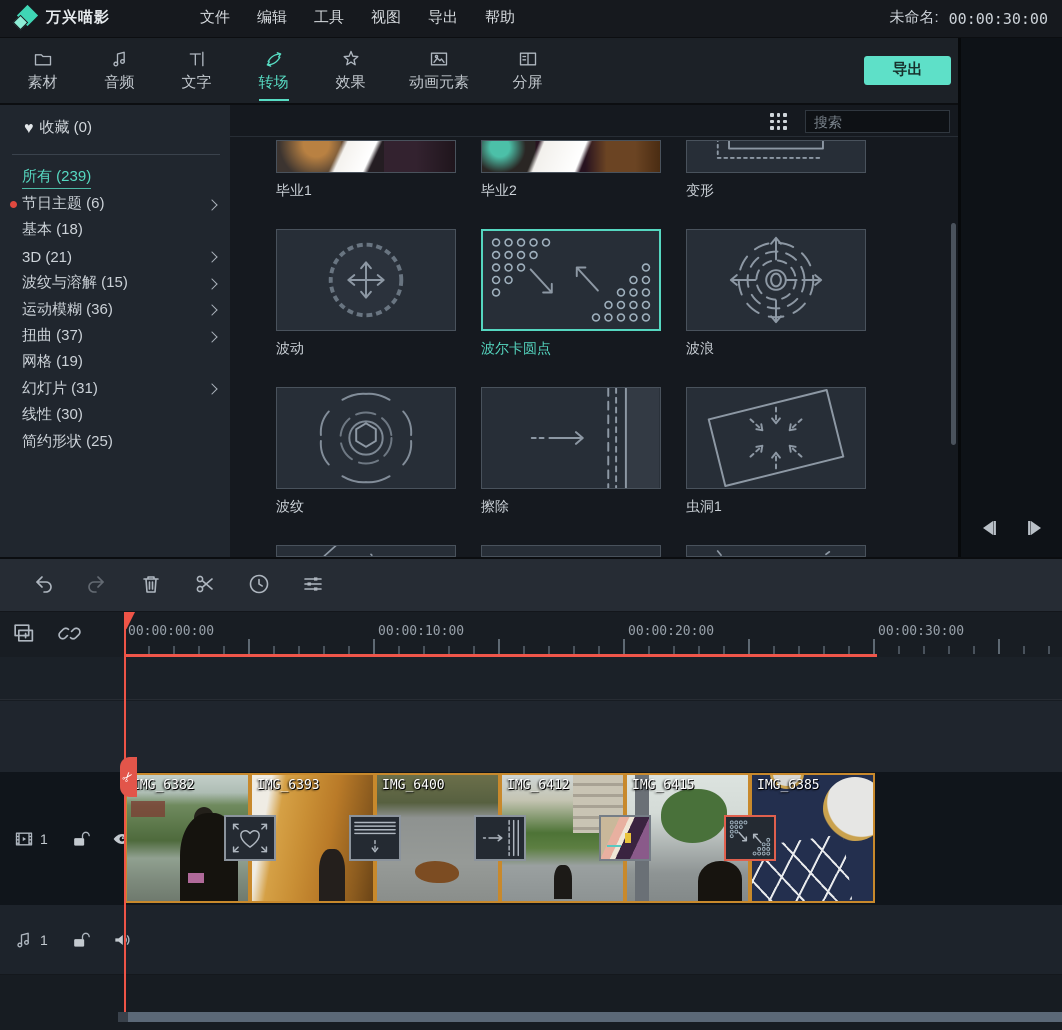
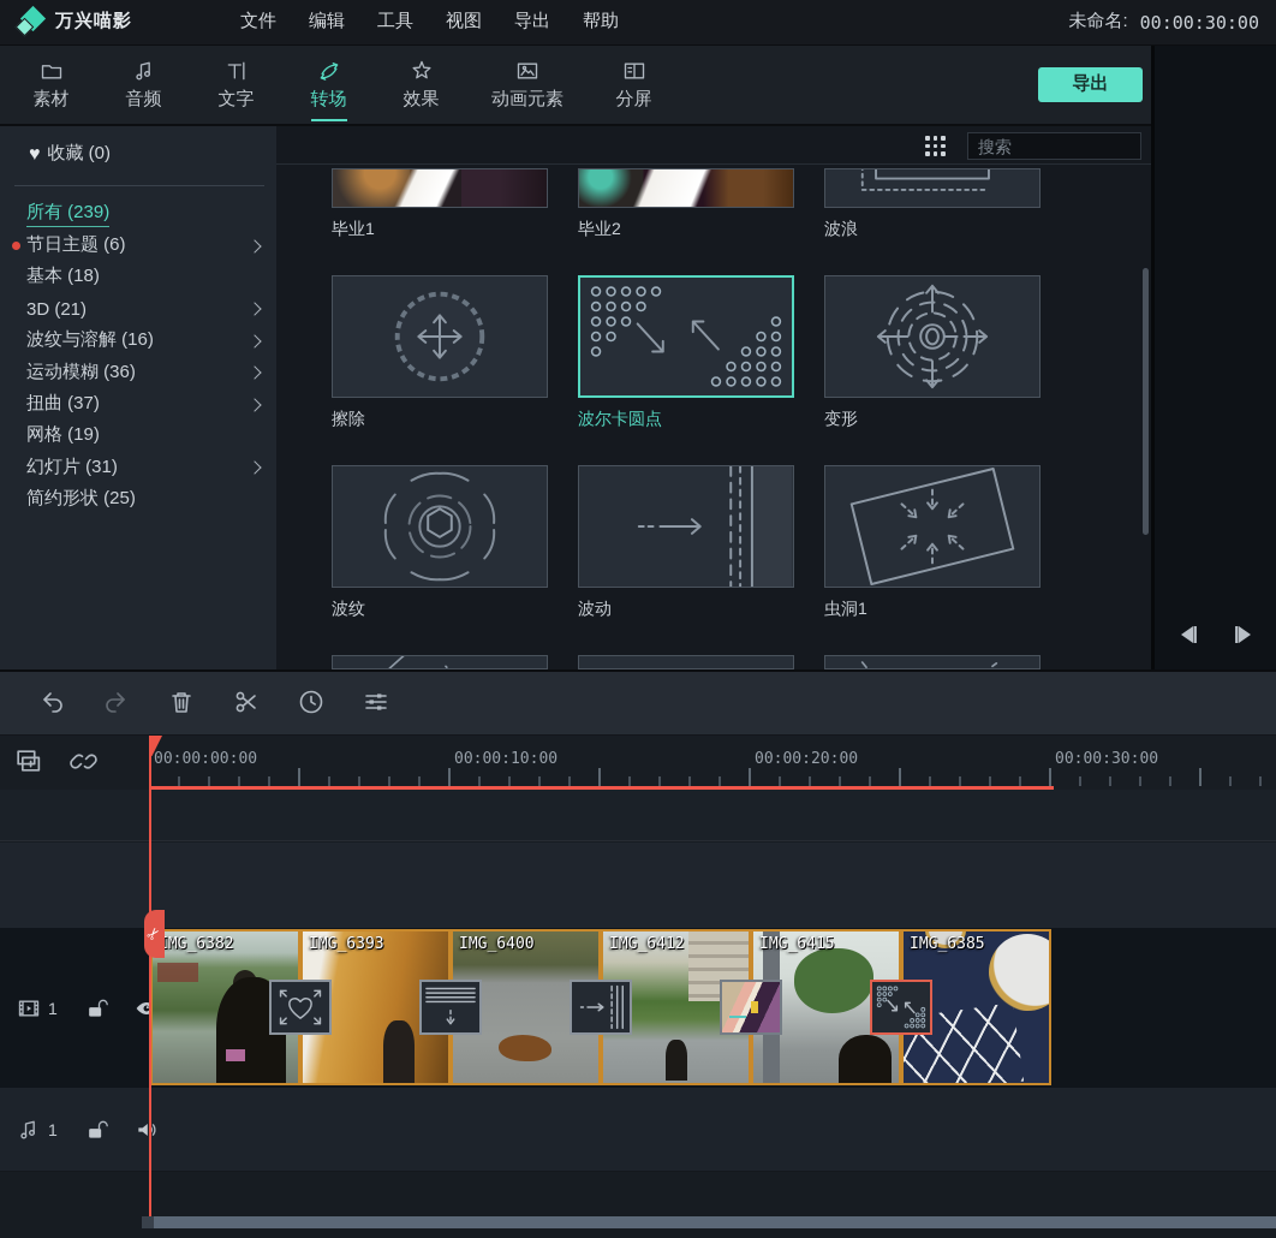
  万兴喵影
  文件
  编辑
  工具
  视图
  导出
  帮助
  未命名:
  00:00:30:00
  素材
  音频
  文字
  转场
  效果
  动画元素
  分屏
  导出
  ♥
  收藏 (0)
  所有 (239)
  节日主题 (6)
  基本 (18)
  3D (21)
- 波纹与溶解 (15)
+ 波纹与溶解 (16)
  运动模糊 (36)
  扭曲 (37)
  网格 (19)
  幻灯片 (31)
- 线性 (30)
  简约形状 (25)
  搜索
  毕业1
  毕业2
- 变形
+ 波浪
- 波动
+ 擦除
  波尔卡圆点
- 波浪
+ 变形
  波纹
- 擦除
+ 波动
  虫洞1
  00:00:00:00
  00:00:10:00
  00:00:20:00
  00:00:30:00
  1
  MG_6382
  IMG_6393
  IMG_6400
  IMG_6412
  IMG_6415
  IMG_6385
  1
